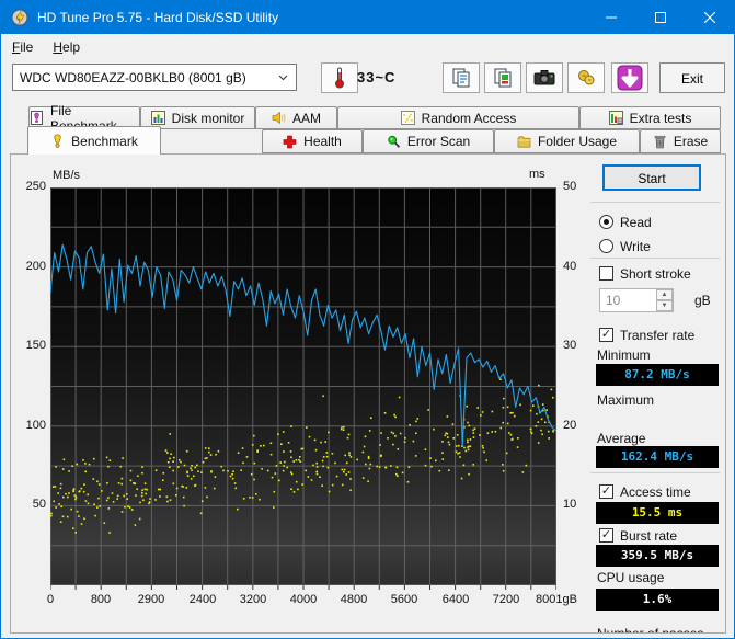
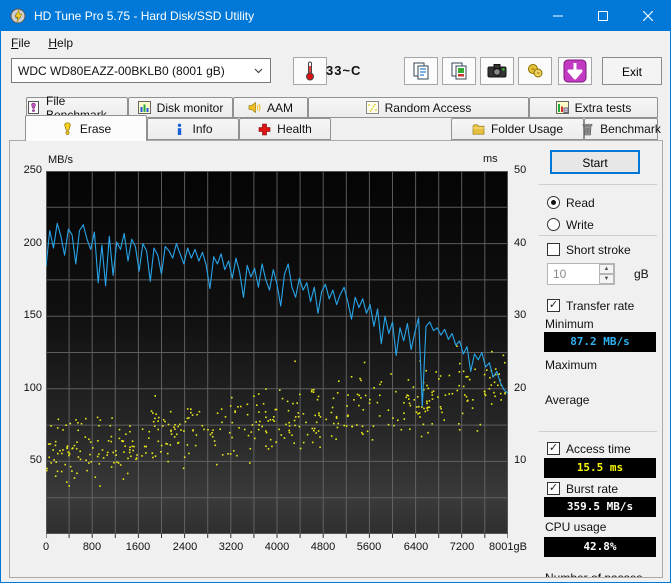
  HD Tune Pro 5.75 - Hard Disk/SSD Utility
  File
  Help
  WDC WD80EAZZ-00BKLB0 (8001 gB)
  33~C
  Exit
  Disk monitor
  AAM
  Random Access
  Extra tests
- Benchmark
+ Erase
+ Info
  Health
- Error Scan
  Folder Usage
- Erase
+ Benchmark
  MB/s
  ms
  250
  200
  150
  100
  50
  50
  40
  30
  20
  10
  0
  800
- 2900
+ 1600
  2400
  3200
  4000
  4800
  5600
  6400
  7200
  8001gB
  Start
  Read
  Write
  Short stroke
  10
  gB
  ✓
  Transfer rate
  Minimum
  87.2 MB/s
  Maximum
  Average
- 162.4 MB/s
  ✓
  Access time
  15.5 ms
  ✓
  Burst rate
  359.5 MB/s
  CPU usage
- 1.6%
+ 42.8%
